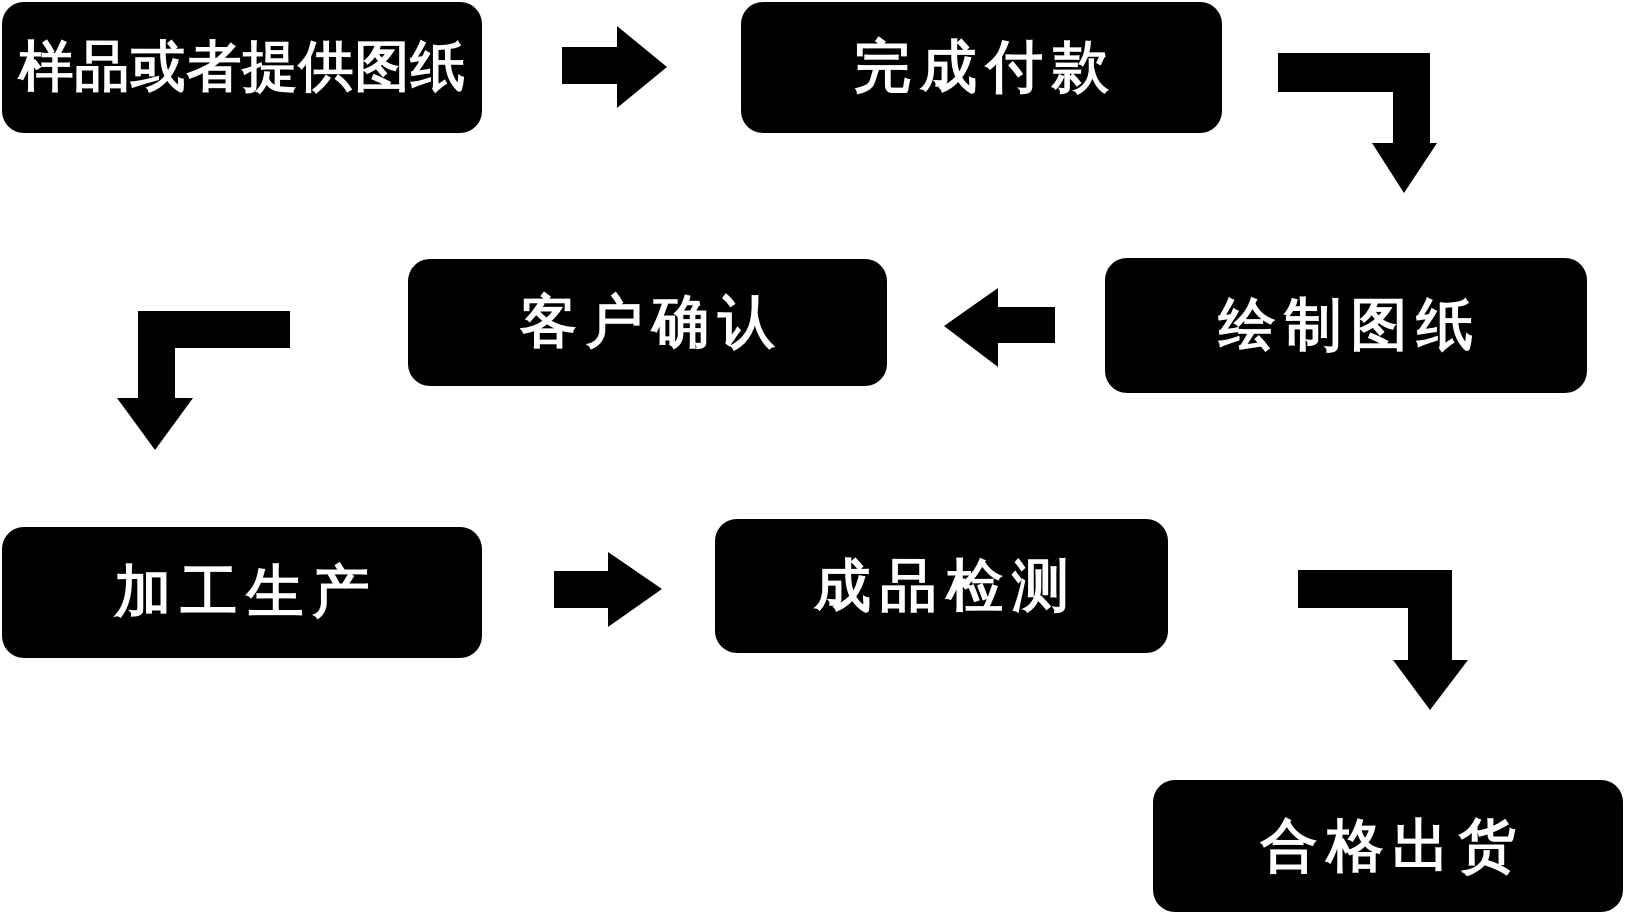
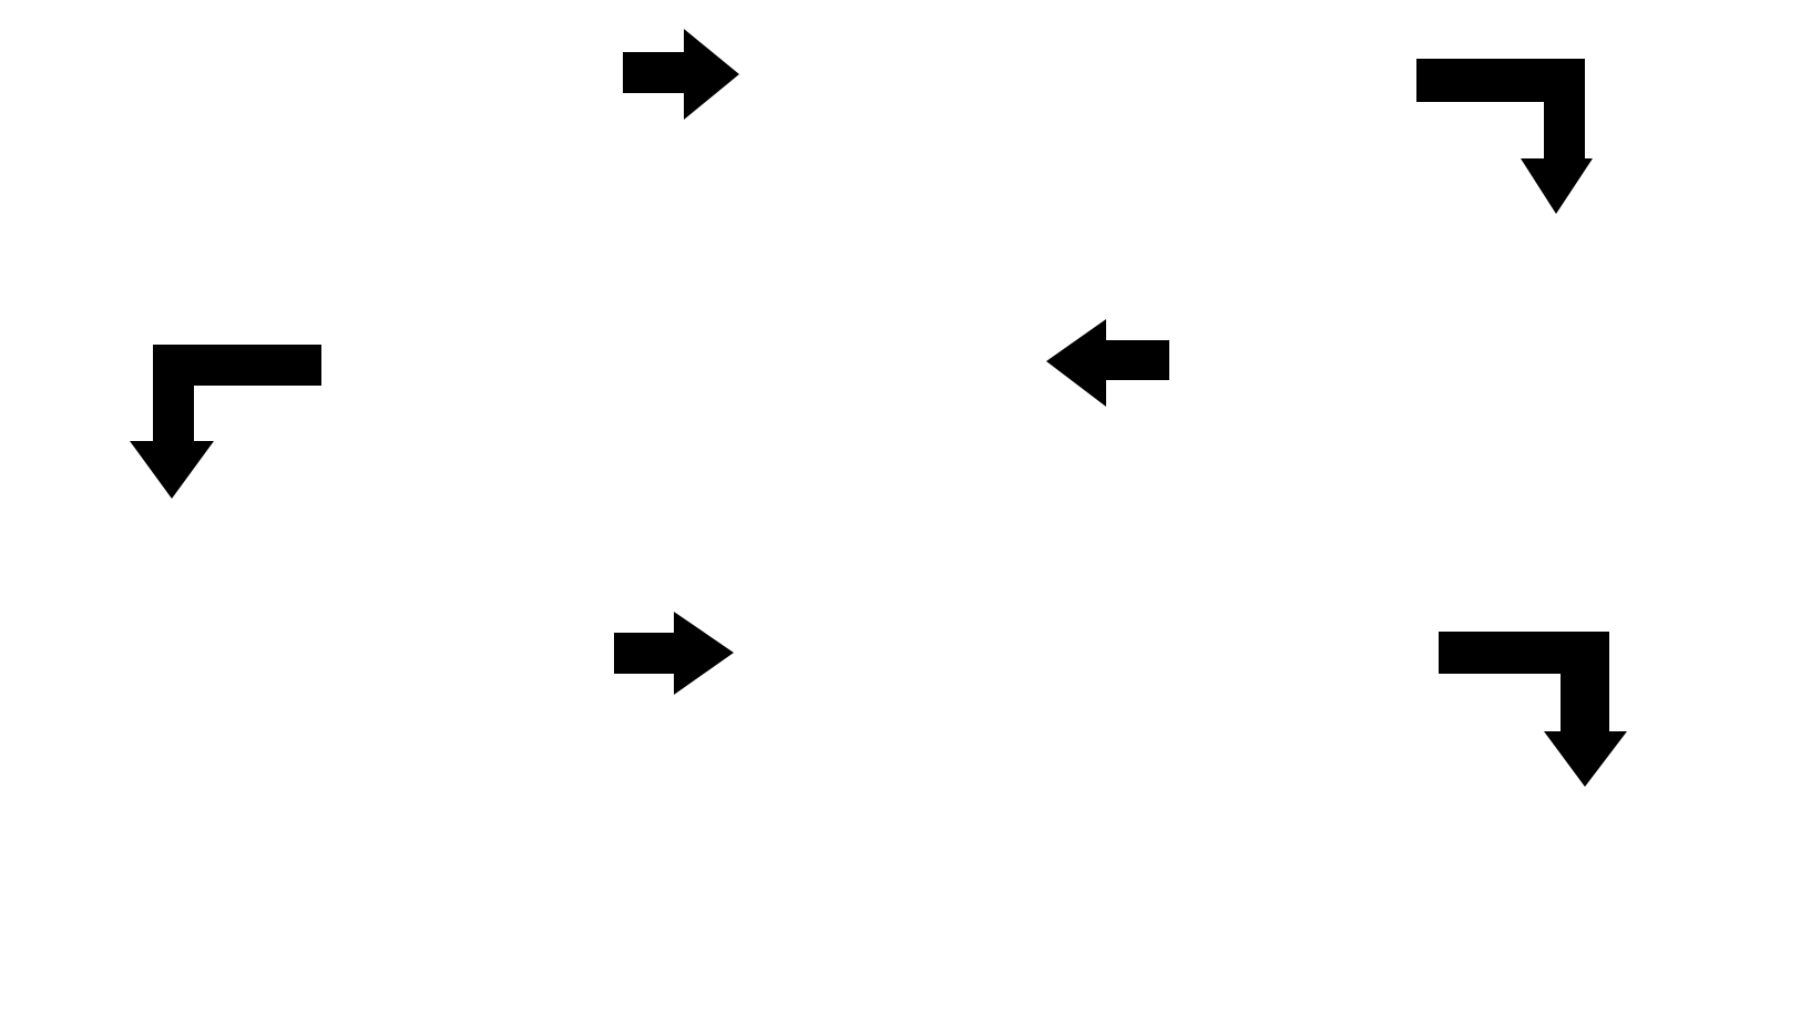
- 样品或者提供图纸
- 完成付款
- 绘制图纸
- 客户确认
- 加工生产
- 成品检测
- 合格出货
